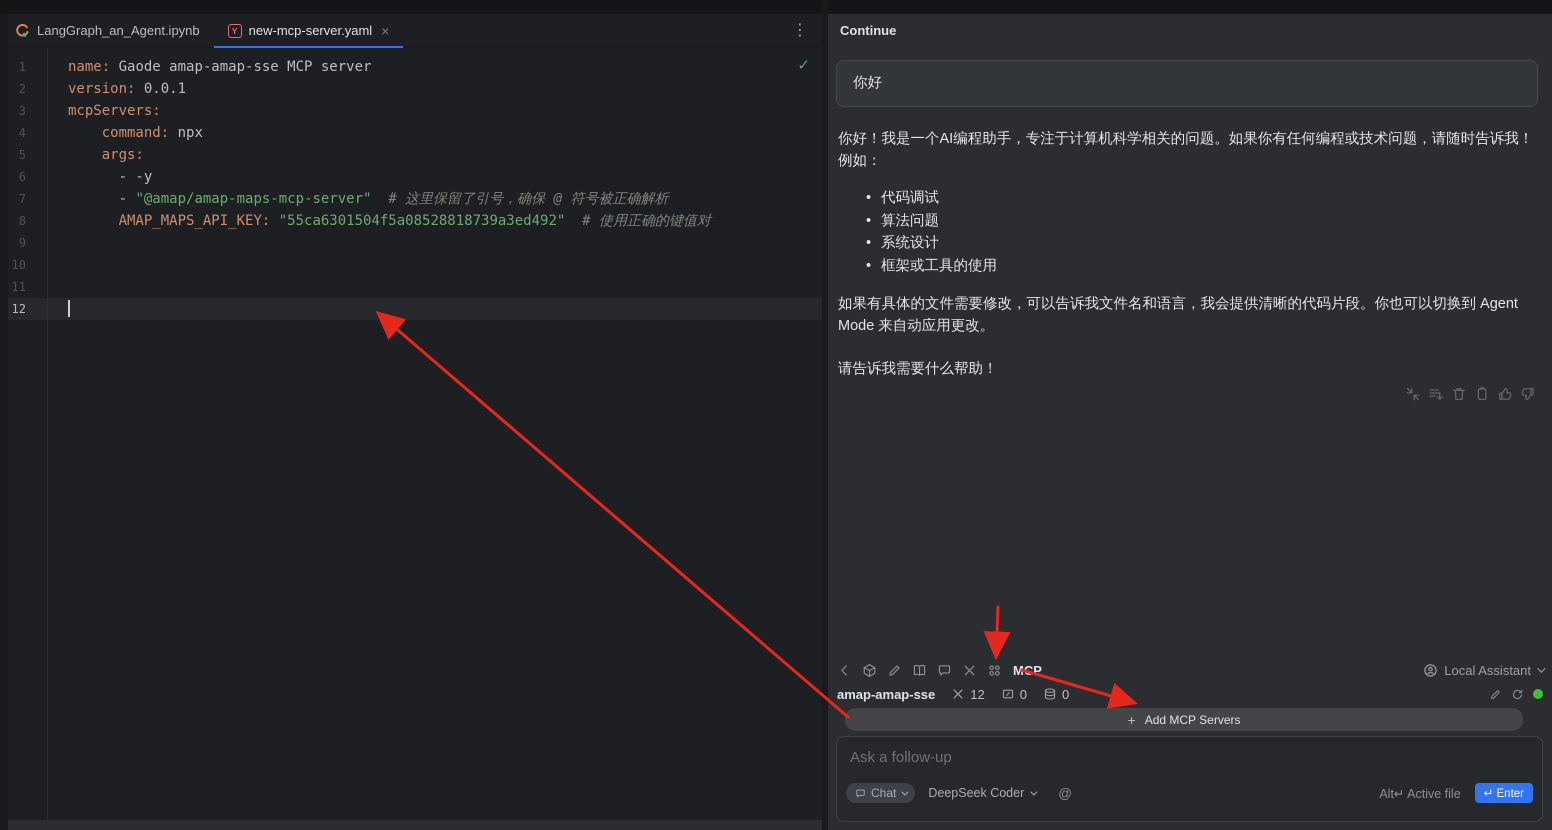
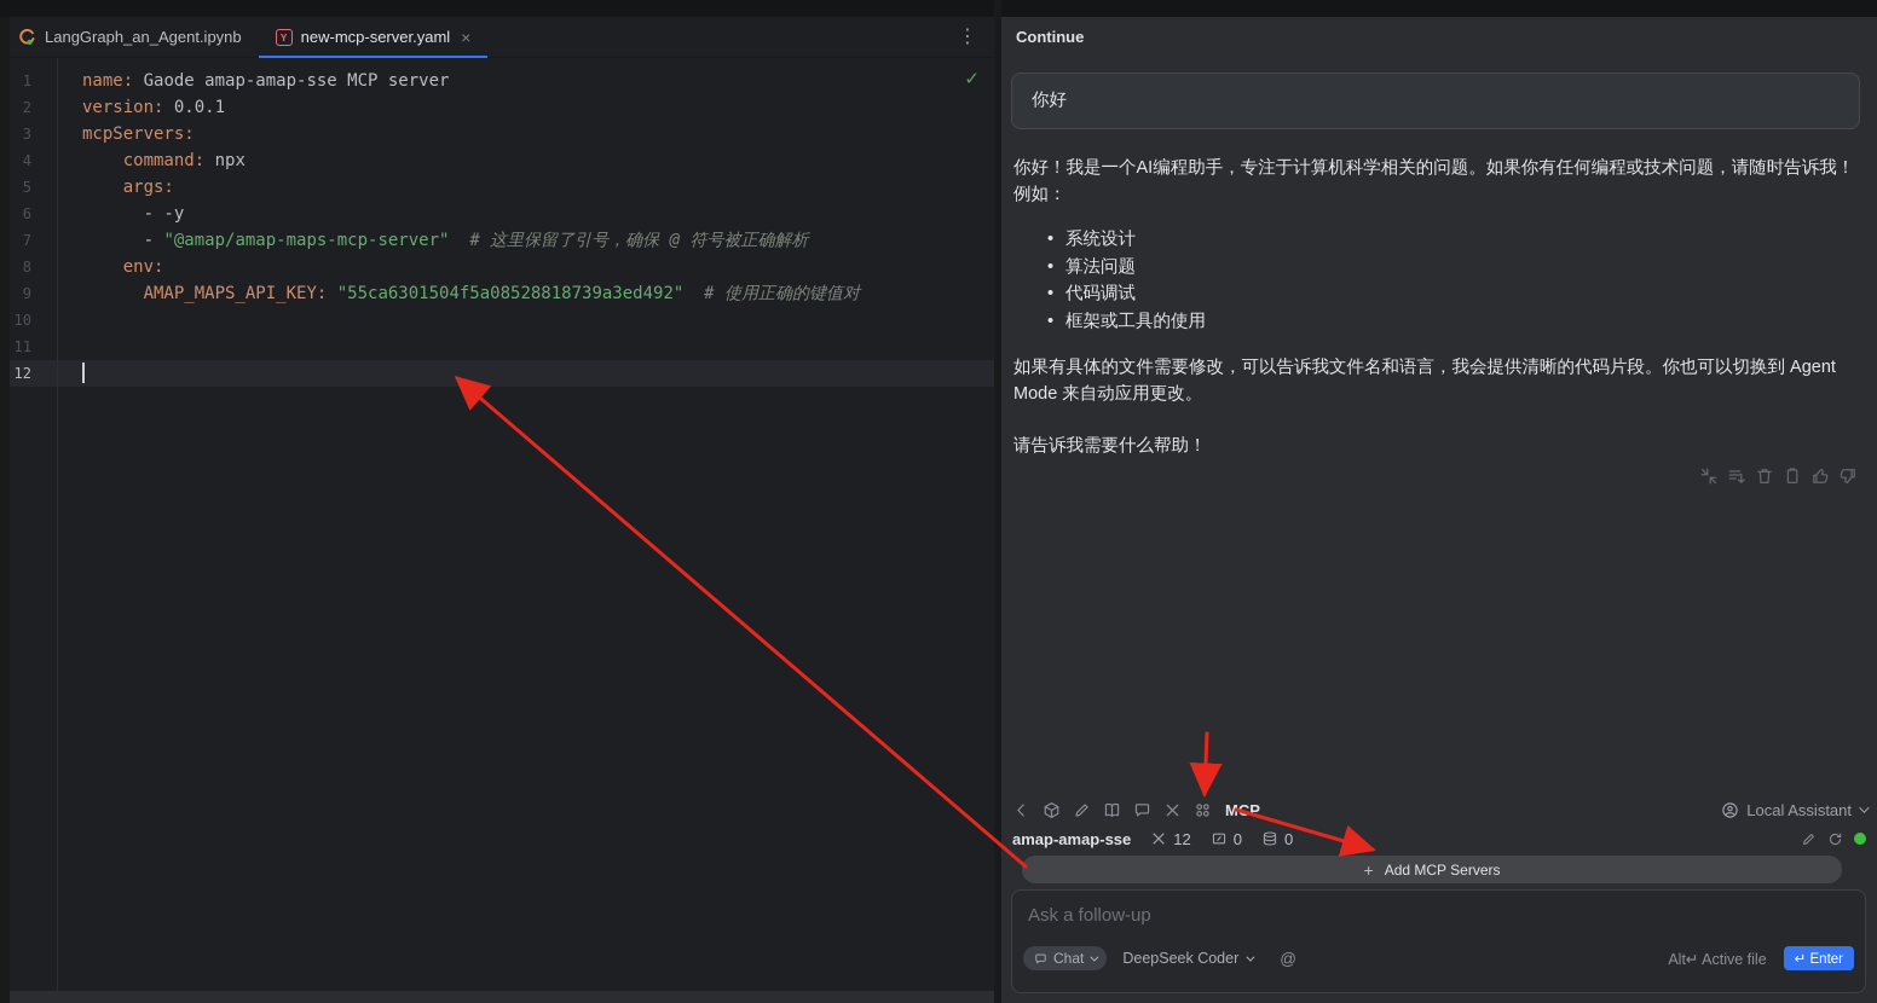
  LangGraph_an_Agent.ipynb
  Y
  new-mcp-server.yaml
  ×
  ⋮
  1
  2
  3
  4
  5
  6
  7
  8
  9
  10
  11
  12
  name: Gaode amap-amap-sse MCP server
  version: 0.0.1
  mcpServers:
  command: npx
  args:
  - -y
  - "@amap/amap-maps-mcp-server" # 这里保留了引号，确保 @ 符号被正确解析
+ env:
  AMAP_MAPS_API_KEY: "55ca6301504f5a08528818739a3ed492" # 使用正确的键值对
  ✓
  Continue
  你好
  你好！我是一个AI编程助手，专注于计算机科学相关的问题。如果你有任何编程或技术问题，请随时告诉我！例如：
- 代码调试
+ 系统设计
  算法问题
- 系统设计
+ 代码调试
  框架或工具的使用
  如果有具体的文件需要修改，可以告诉我文件名和语言，我会提供清晰的代码片段。你也可以切换到 Agent Mode 来自动应用更改。
  请告诉我需要什么帮助！
  MCP
  Local Assistant
  amap-amap-sse
  12
  0
  0
  +
  Add MCP Servers
  Ask a follow-up
  Chat
  DeepSeek Coder
  @
  Alt↵ Active file
  ↵ Enter
